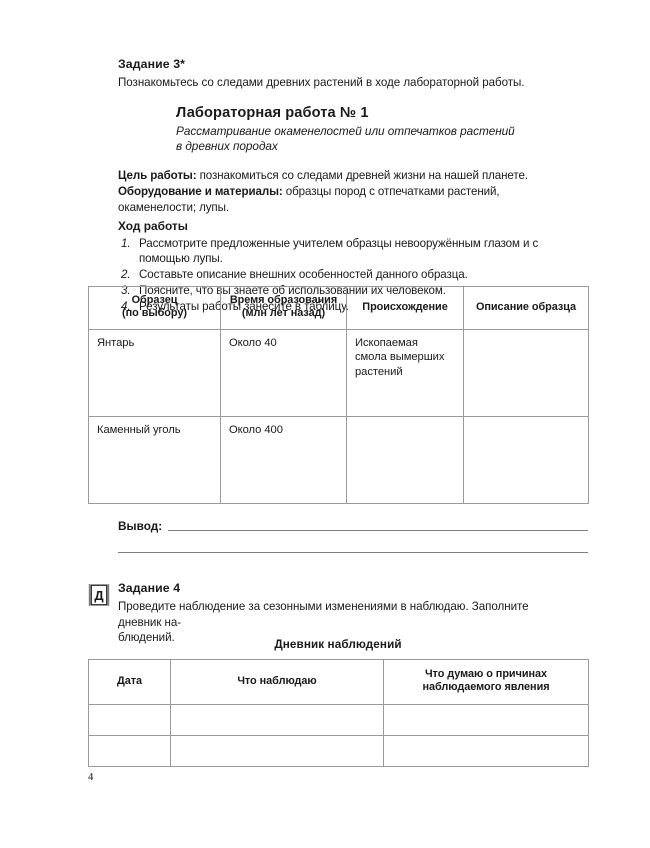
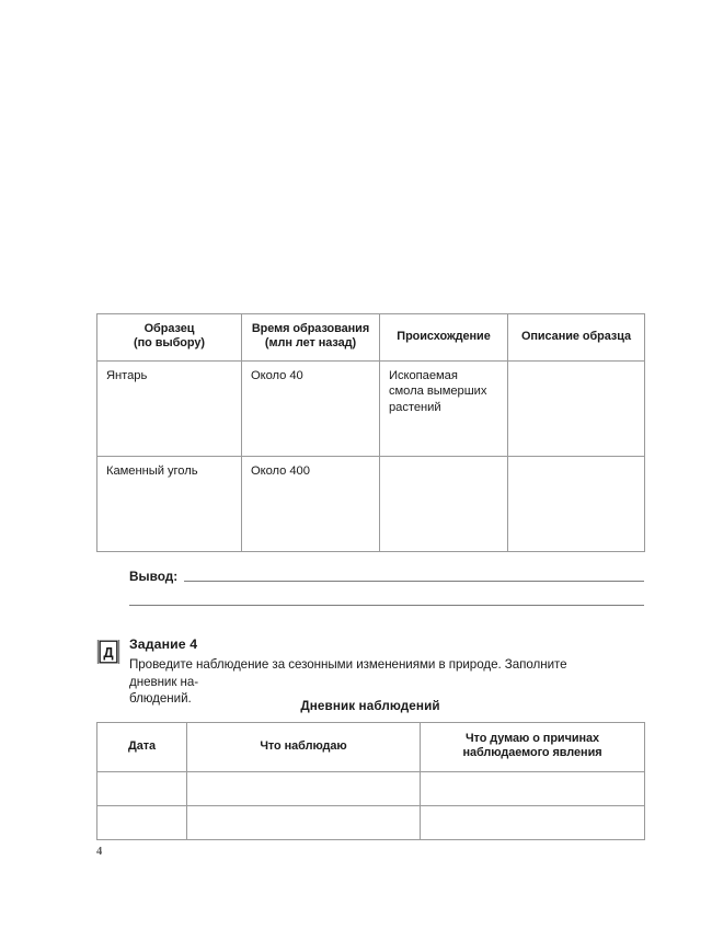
- Задание 3*
- Познакомьтесь со следами древних растений в ходе лабораторной работы.
- Лабораторная работа № 1
- Рассматривание окаменелостей или отпечатков растений
- в древних породах
- Цель работы: познакомиться со следами древней жизни на нашей планете.
- Оборудование и материалы: образцы пород с отпечатками растений, окаменелости; лупы.
- Ход работы
- 1.
- Рассмотрите предложенные учителем образцы невооружённым глазом и с помощью лупы.
- 2.
- Составьте описание внешних особенностей данного образца.
- 3.
- Поясните, что вы знаете об использовании их человеком.
- 4.
- Результаты работы занесите в таблицу.
  Образец (по выбору)	Время образования (млн лет назад)	Происхождение	Описание образца
  Янтарь	Около 40	Ископаемая смола вымерших растений
  Каменный уголь	Около 400
  Вывод:
  Д
  Задание 4
- Проведите наблюдение за сезонными изменениями в наблюдаю. Заполните дневник на-
+ Проведите наблюдение за сезонными изменениями в природе. Заполните дневник на-
  блюдений.
  Дневник наблюдений
  Дата	Что наблюдаю	Что думаю о причинах наблюдаемого явления
  4
